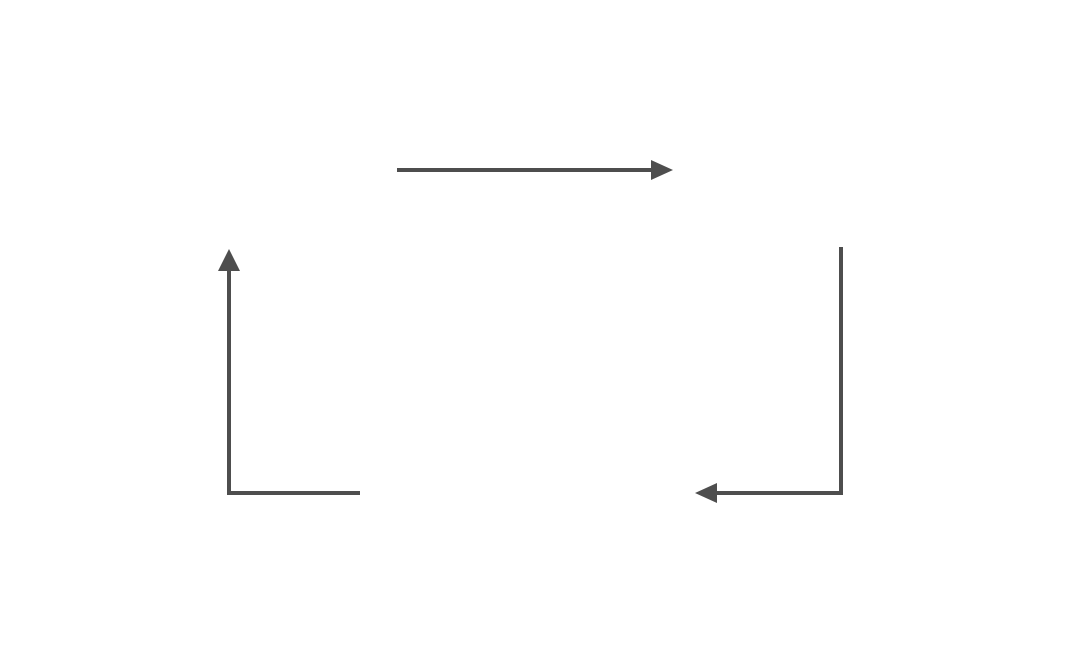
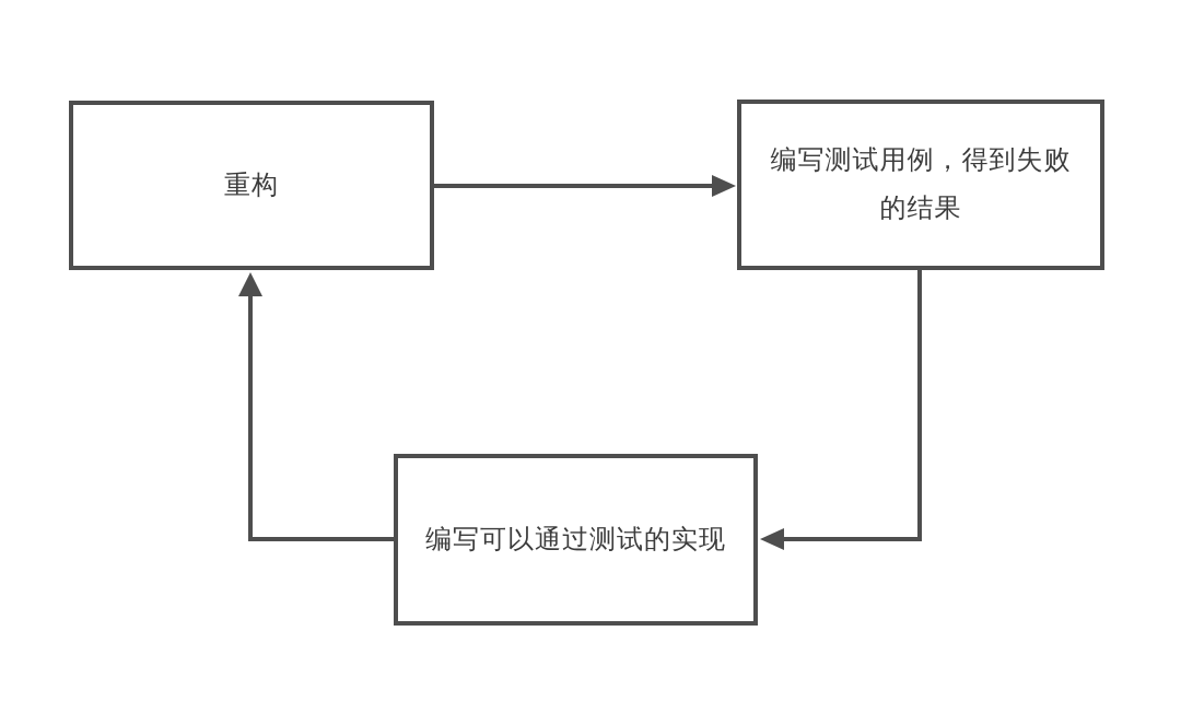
+ 重构
+ 编写测试用例，得到失败的结果
+ 编写可以通过测试的实现
